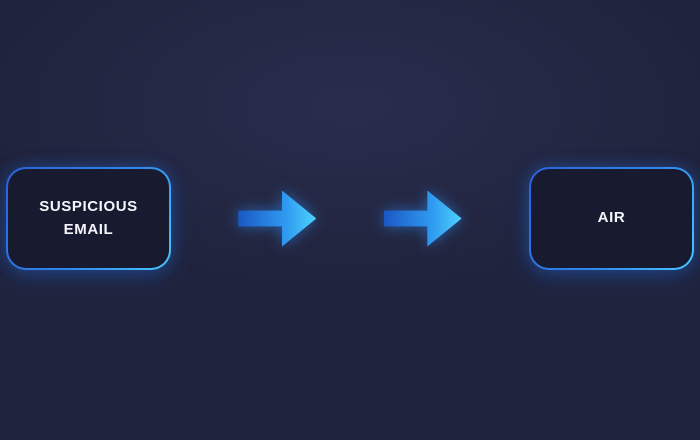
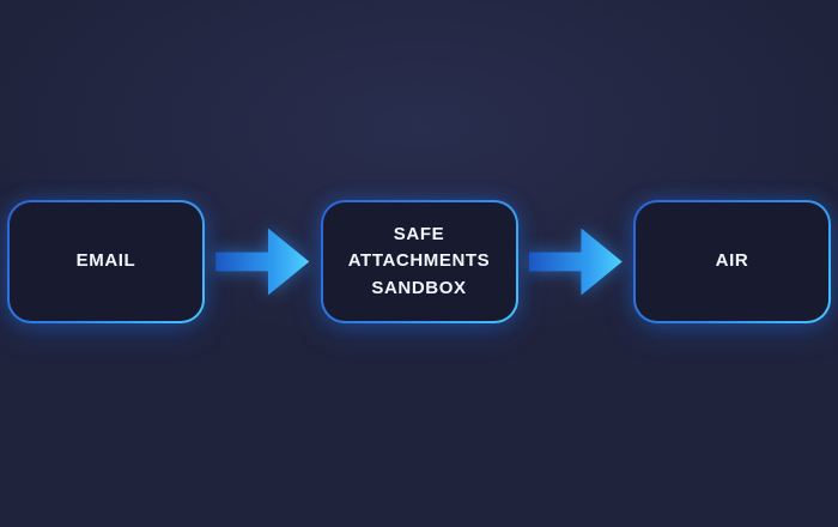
- SUSPICIOUS
  EMAIL
+ SAFE
+ ATTACHMENTS
+ SANDBOX
  AIR
